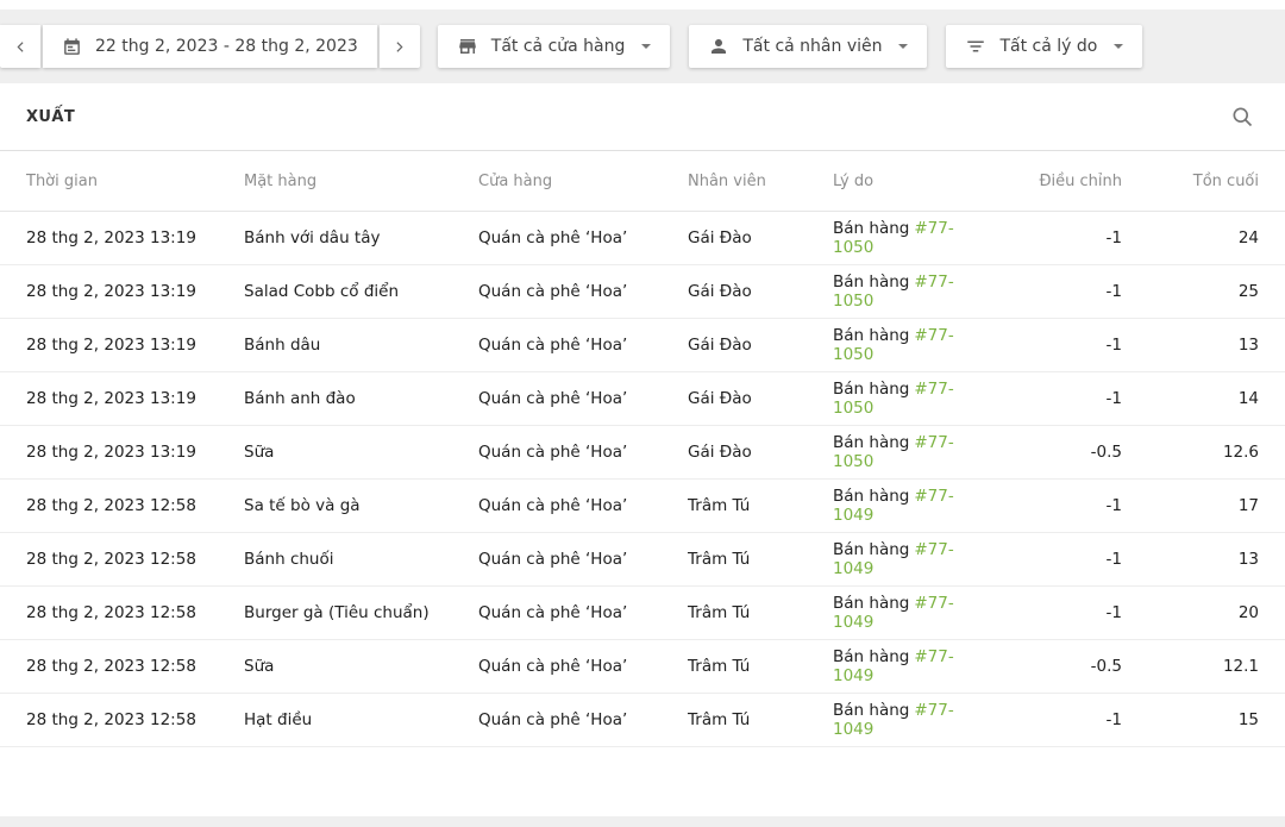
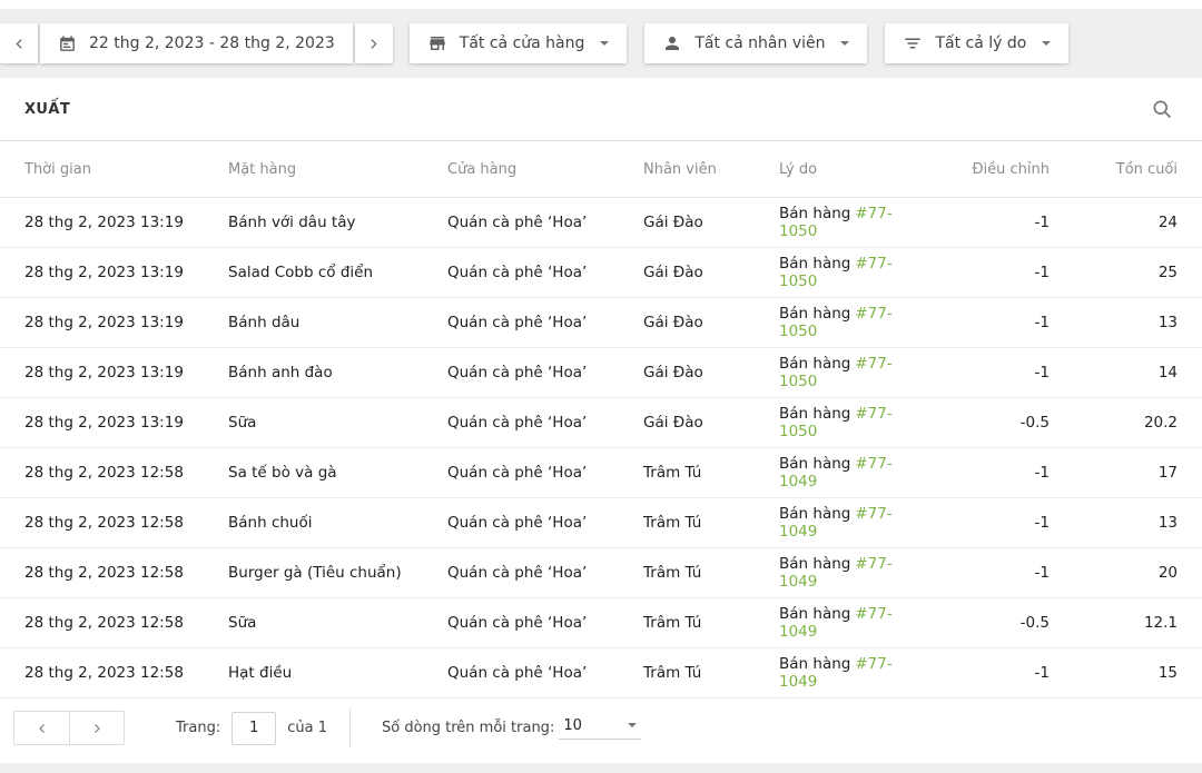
  22 thg 2, 2023 - 28 thg 2, 2023
  Tất cả cửa hàng
  Tất cả nhân viên
  Tất cả lý do
  XUẤT
  Thời gian
  Mặt hàng
  Cửa hàng
  Nhân viên
  Lý do
  Điều chỉnh
  Tồn cuối
  28 thg 2, 2023 13:19
  Bánh với dâu tây
  Quán cà phê ‘Hoa’
  Gái Đào
  Bán hàng #77-1050
  -1
  24
  28 thg 2, 2023 13:19
  Salad Cobb cổ điển
  Quán cà phê ‘Hoa’
  Gái Đào
  Bán hàng #77-1050
  -1
  25
  28 thg 2, 2023 13:19
  Bánh dâu
  Quán cà phê ‘Hoa’
  Gái Đào
  Bán hàng #77-1050
  -1
  13
  28 thg 2, 2023 13:19
  Bánh anh đào
  Quán cà phê ‘Hoa’
  Gái Đào
  Bán hàng #77-1050
  -1
  14
  28 thg 2, 2023 13:19
  Sữa
  Quán cà phê ‘Hoa’
  Gái Đào
  Bán hàng #77-1050
  -0.5
- 12.6
+ 20.2
  28 thg 2, 2023 12:58
  Sa tế bò và gà
  Quán cà phê ‘Hoa’
  Trâm Tú
  Bán hàng #77-1049
  -1
  17
  28 thg 2, 2023 12:58
  Bánh chuối
  Quán cà phê ‘Hoa’
  Trâm Tú
  Bán hàng #77-1049
  -1
  13
  28 thg 2, 2023 12:58
  Burger gà (Tiêu chuẩn)
  Quán cà phê ‘Hoa’
  Trâm Tú
  Bán hàng #77-1049
  -1
  20
  28 thg 2, 2023 12:58
  Sữa
  Quán cà phê ‘Hoa’
  Trâm Tú
  Bán hàng #77-1049
  -0.5
  12.1
  28 thg 2, 2023 12:58
  Hạt điều
  Quán cà phê ‘Hoa’
  Trâm Tú
  Bán hàng #77-1049
  -1
  15
+ Trang:
+ 1
+ của 1
+ Số dòng trên mỗi trang:
+ 10
